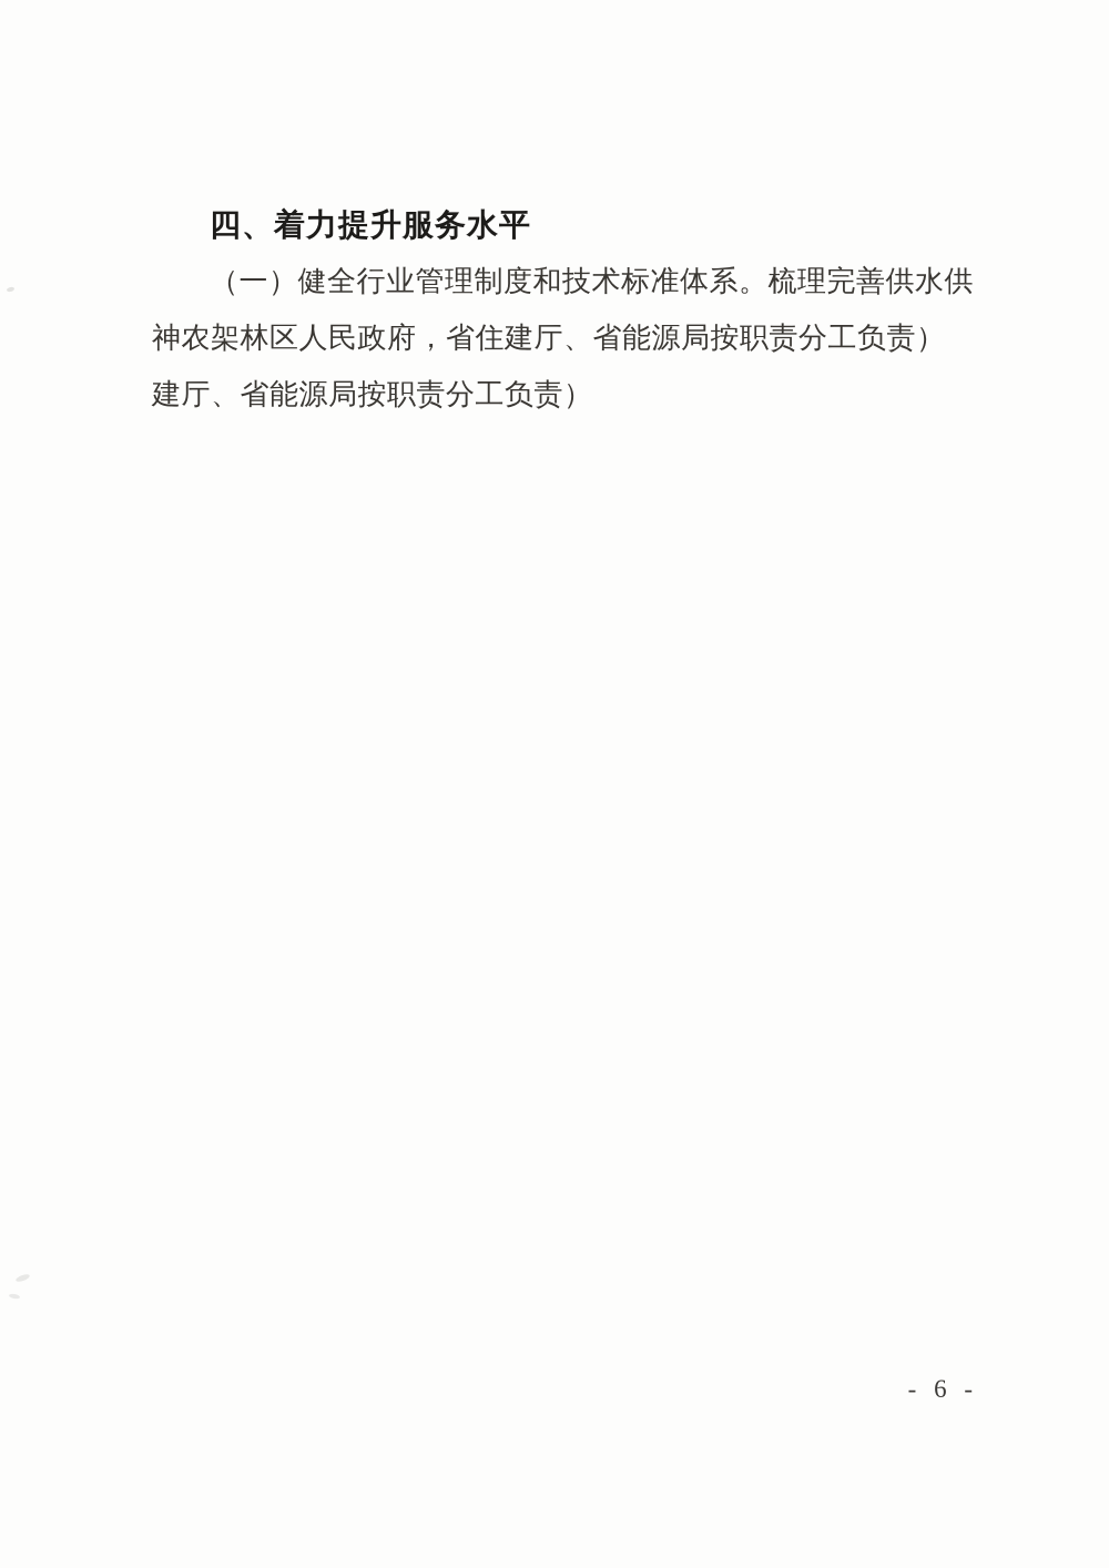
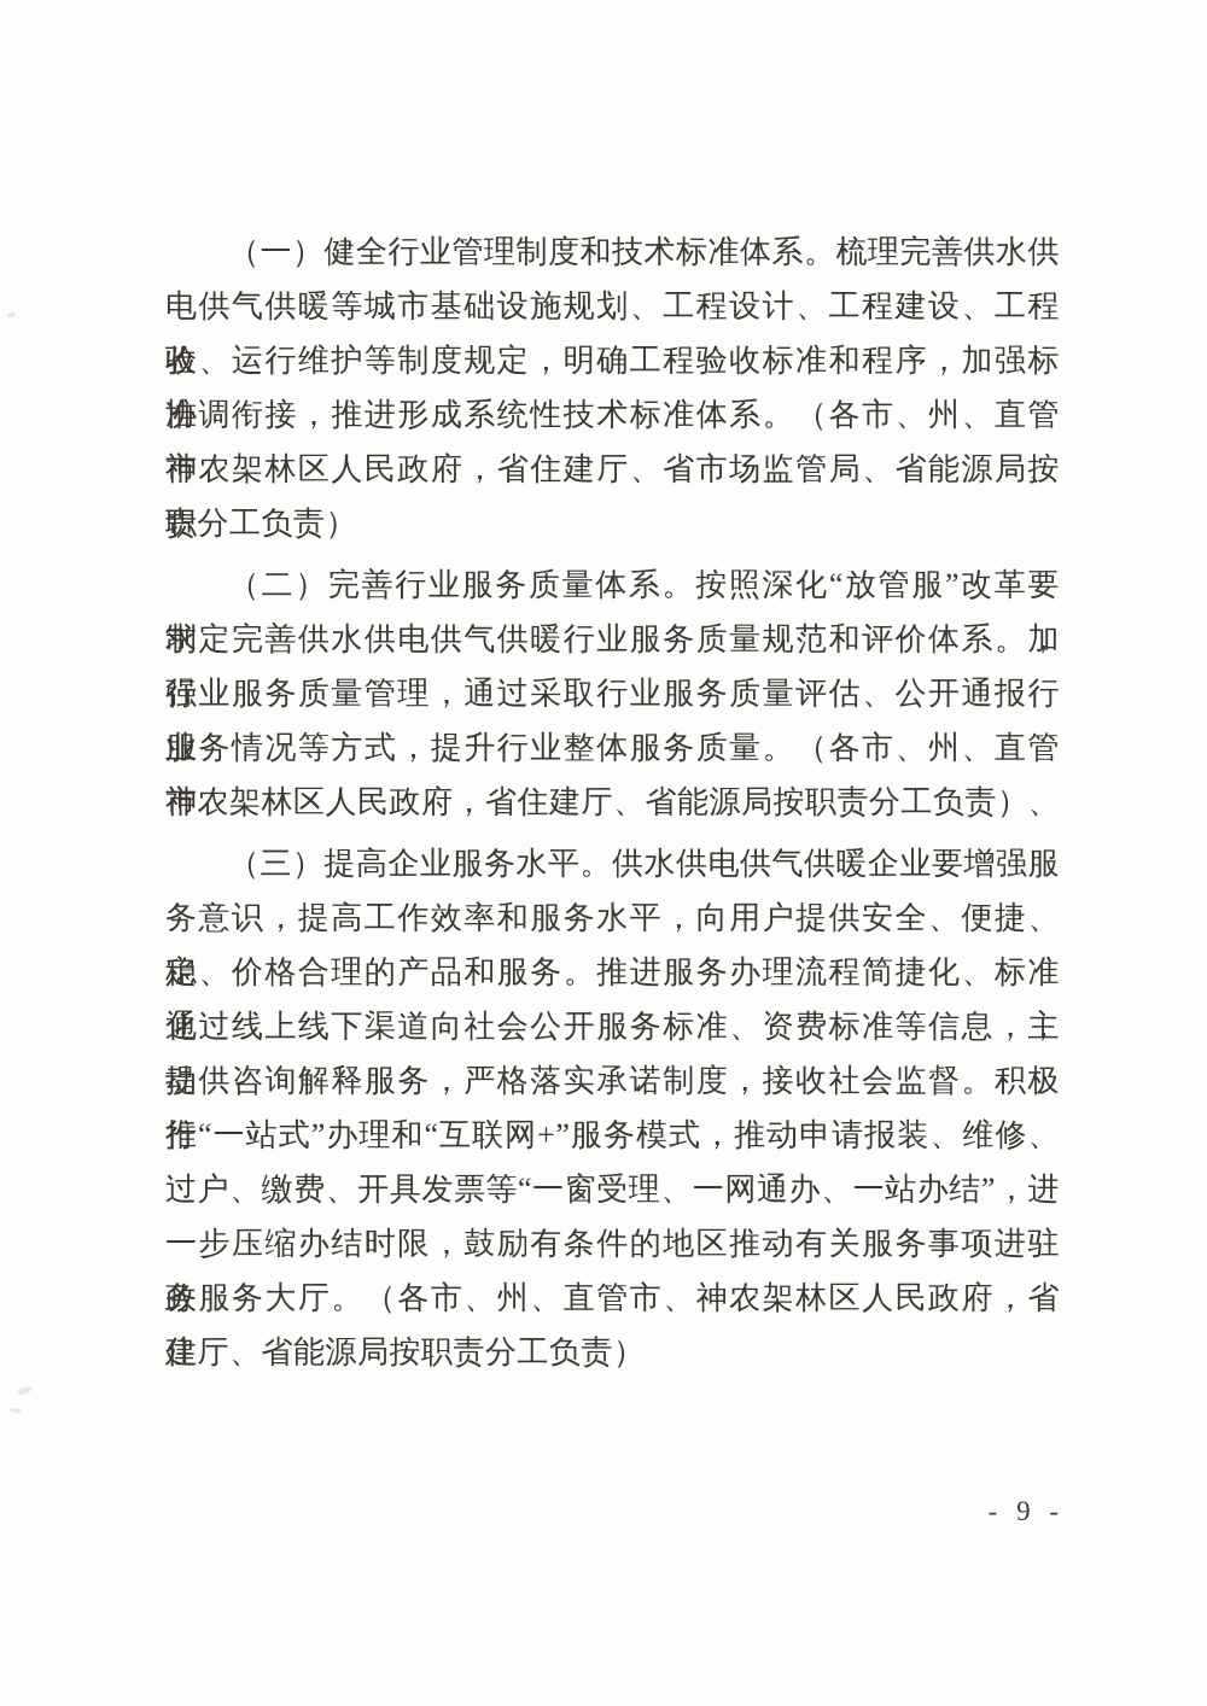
- 四、着力提升服务水平
  （一）健全行业管理制度和技术标准体系。梳理完善供水供
+ 电供气供暖等城市基础设施规划、工程设计、工程建设、工程验
+ 收、运行维护等制度规定，明确工程验收标准和程序，加强标准
+ 协调衔接，推进形成系统性技术标准体系。（各市、州、直管市、
+ 神农架林区人民政府，省住建厅、省市场监管局、省能源局按职
+ 责分工负责）
+ （二）完善行业服务质量体系。按照深化“放管服”改革要求，
+ 制定完善供水供电供气供暖行业服务质量规范和评价体系。加强
+ 行业服务质量管理，通过采取行业服务质量评估、公开通报行业
+ 服务情况等方式，提升行业整体服务质量。（各市、州、直管市、
  神农架林区人民政府，省住建厅、省能源局按职责分工负责）
+ （三）提高企业服务水平。供水供电供气供暖企业要增强服
+ 务意识，提高工作效率和服务水平，向用户提供安全、便捷、稳
+ 定、价格合理的产品和服务。推进服务办理流程简捷化、标准化，
+ 通过线上线下渠道向社会公开服务标准、资费标准等信息，主动
+ 提供咨询解释服务，严格落实承诺制度，接收社会监督。积极推
+ 行“一站式”办理和“互联网+”服务模式，推动申请报装、维修、
+ 过户、缴费、开具发票等“一窗受理、一网通办、一站办结”，进
+ 一步压缩办结时限，鼓励有条件的地区推动有关服务事项进驻政
+ 务服务大厅。（各市、州、直管市、神农架林区人民政府，省住
  建厅、省能源局按职责分工负责）
- - 6 -
+ - 9 -
